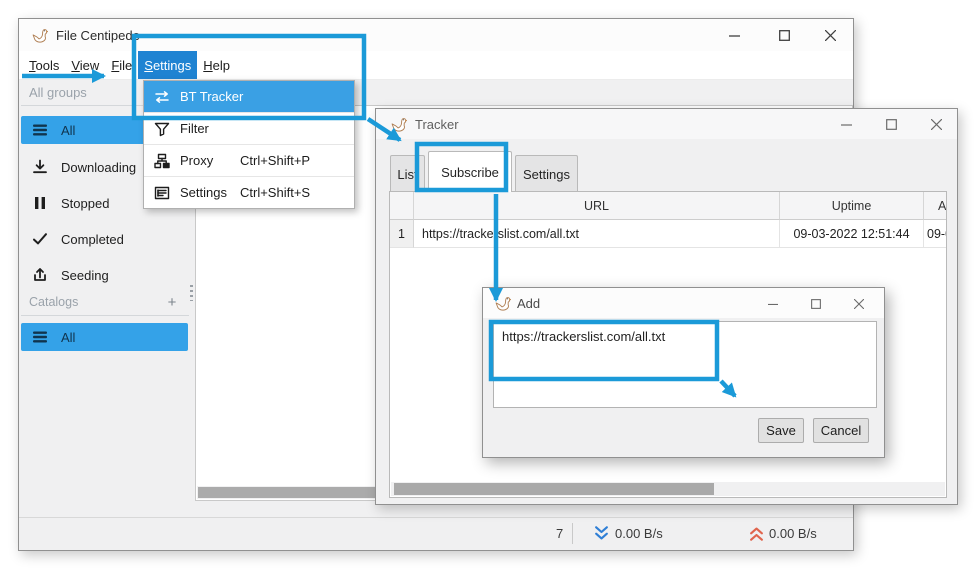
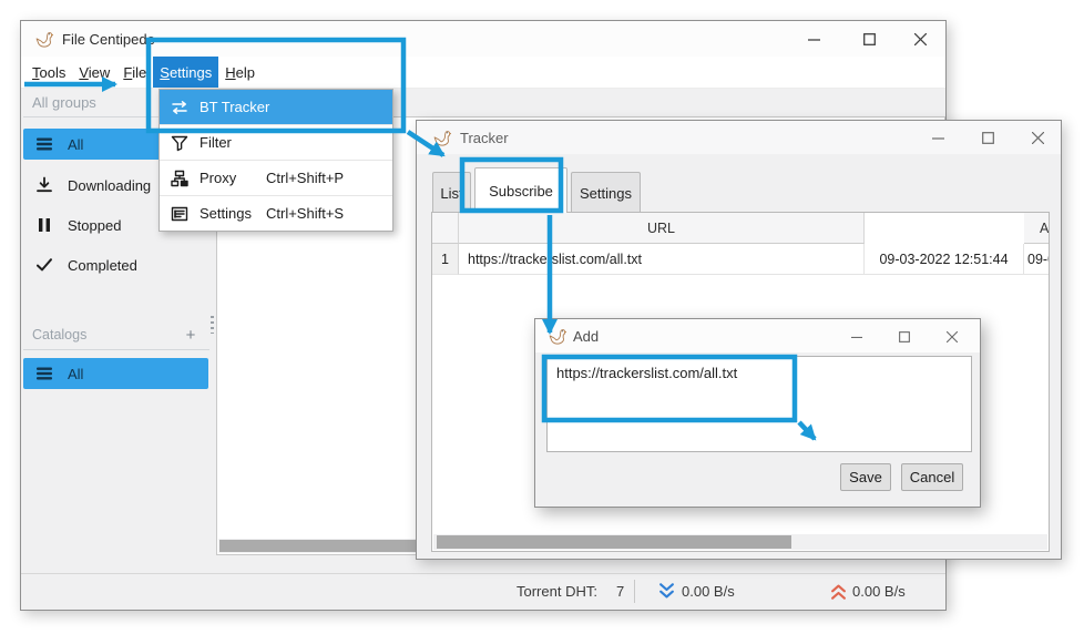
  File Centiped
  Tools
  View
  File
  Settings
  Help
  All groups
  All
  Downloading
  Stopped
  Completed
- Seeding
  Catalogs
  +
  All
+ Torrent DHT:
  7
  0.00 B/s
  0.00 B/s
  BT Tracker
  Filter
  Proxy
  Ctrl+Shift+P
  Settings
  Ctrl+Shift+S
  Tracker
  Lis
  Subscribe
  Settings
  URL
- Uptime
  1
  https://trackeslist.com/all.txt
  09-03-2022 12:51:44
  Add
  https://trackerslist.com/all.txt
  Save
  Cancel
